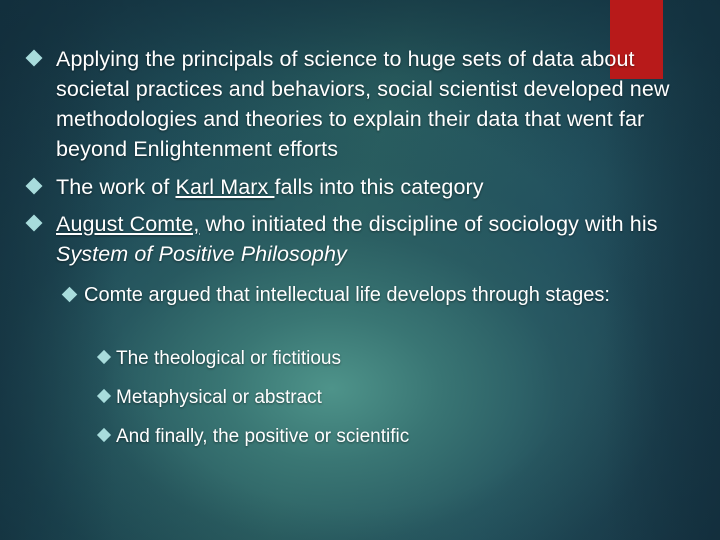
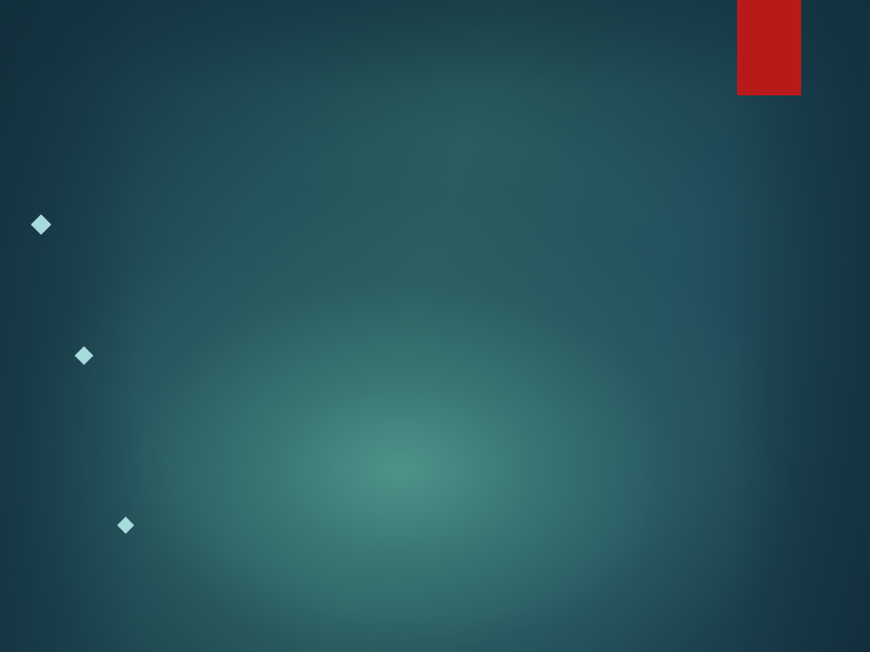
- Applying the principals of science to huge sets of data about societal practices and behaviors, social scientist developed new methodologies and theories to explain their data that went far beyond Enlightenment efforts
- The work of Karl Marx falls into this category
- August Comte, who initiated the discipline of sociology with his System of Positive Philosophy
- Comte argued that intellectual life develops through stages:
- The theological or fictitious
- Metaphysical or abstract
- And finally, the positive or scientific
